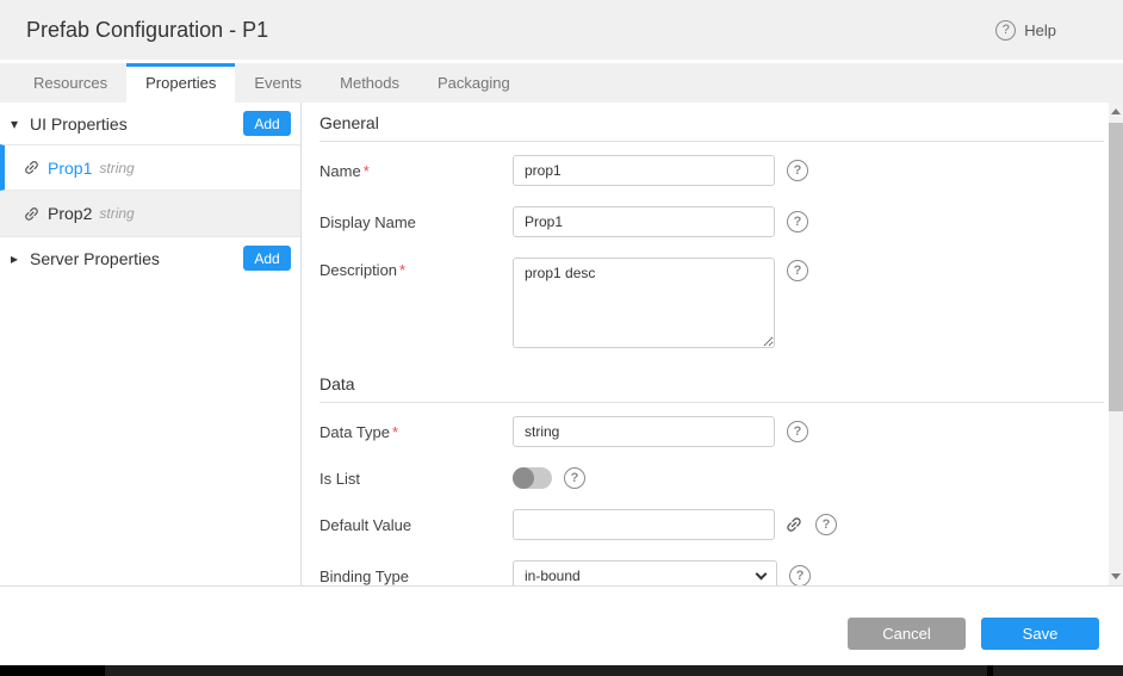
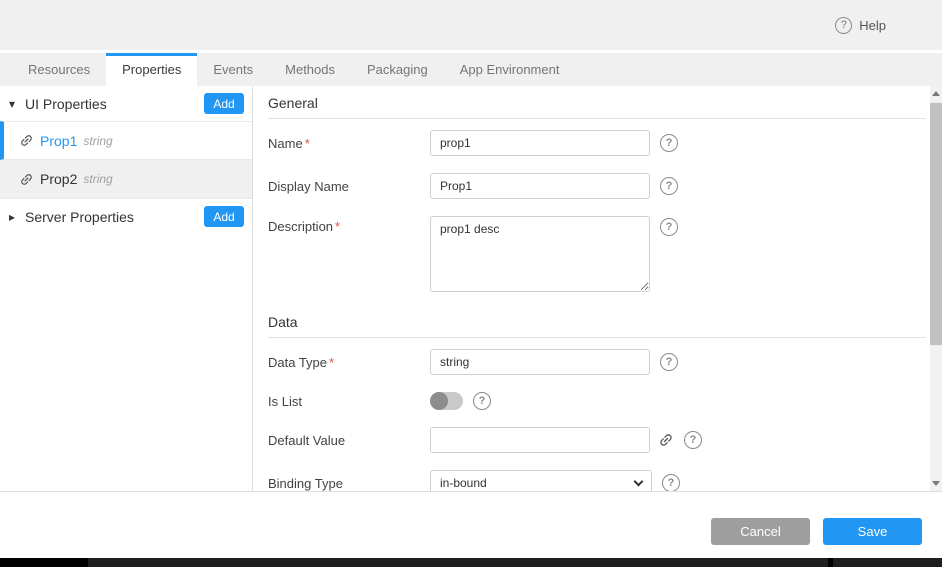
- Prefab Configuration - P1
  ?
  Help
  Resources
  Properties
  Events
  Methods
  Packaging
+ App Environment
  ▾
  UI Properties
  Add
  Prop1
  string
  Prop2
  string
  ▸
  Server Properties
  Add
  General
  Name *
  prop1
  ?
  Display Name
  Prop1
  ?
  Description *
  prop1 desc
  ?
  Data
  Data Type *
  string
  ?
  Is List
  ?
  Default Value
  ?
  Binding Type
  in-bound
  ?
  Cancel
  Save
